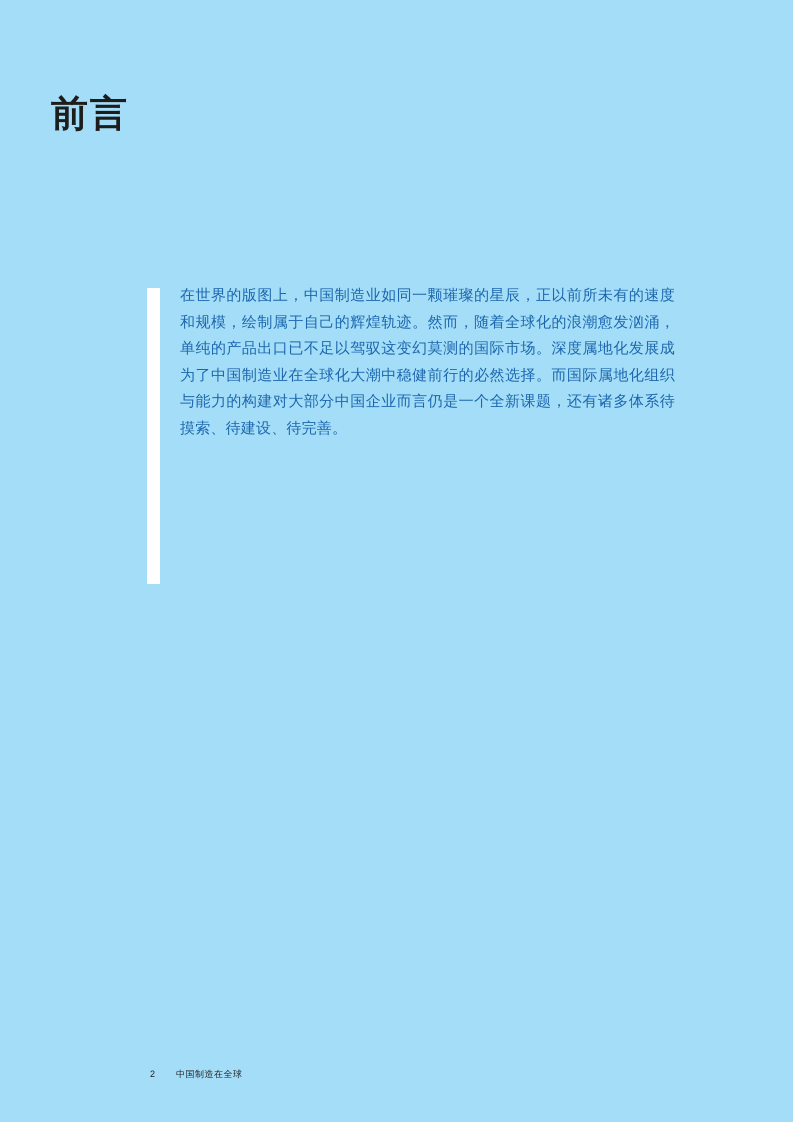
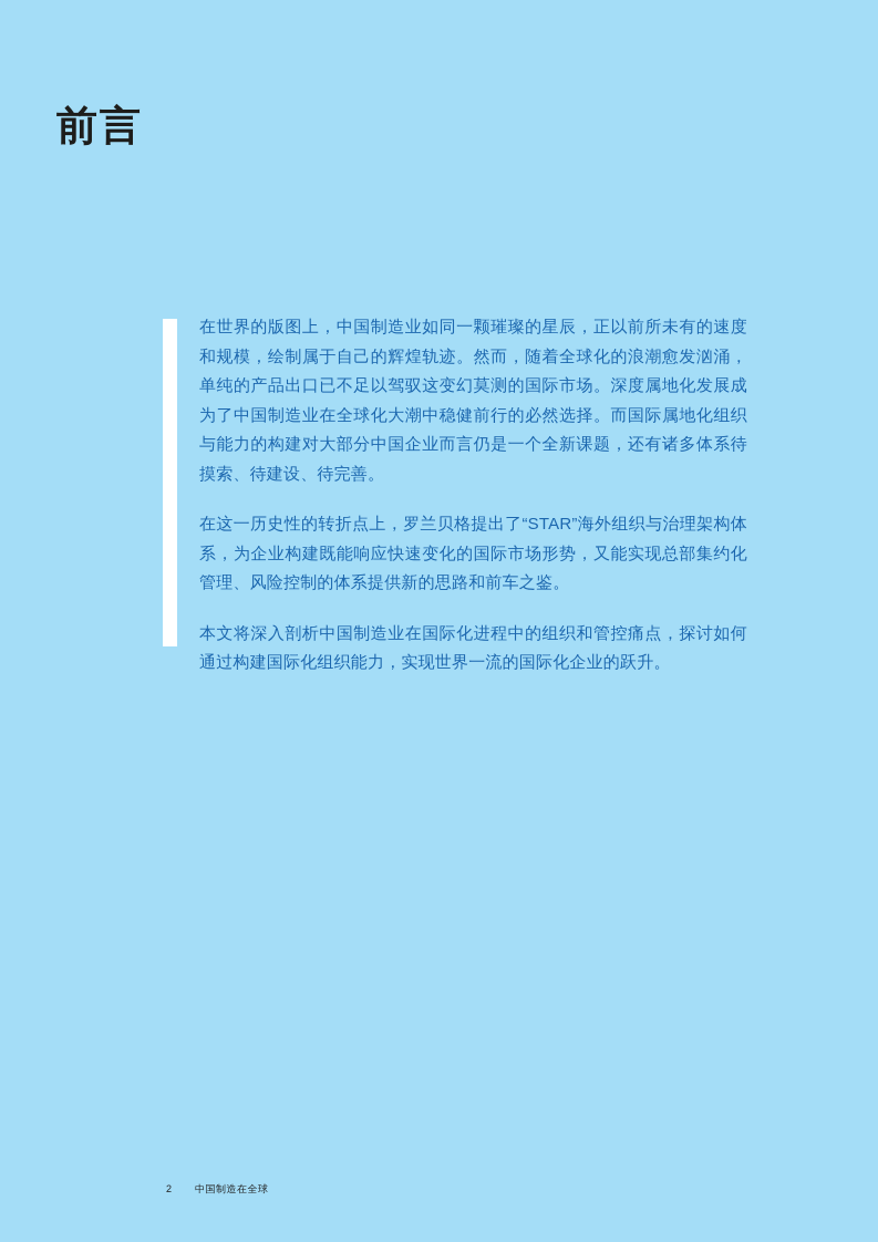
  前言
  在世界的版图上，中国制造业如同一颗璀璨的星辰，正以前所未有的速度和规模，绘制属于自己的辉煌轨迹。然而，随着全球化的浪潮愈发汹涌，单纯的产品出口已不足以驾驭这变幻莫测的国际市场。深度属地化发展成为了中国制造业在全球化大潮中稳健前行的必然选择。而国际属地化组织与能力的构建对大部分中国企业而言仍是一个全新课题，还有诸多体系待摸索、待建设、待完善。
+ 在这一历史性的转折点上，罗兰贝格提出了“STAR”海外组织与治理架构体系，为企业构建既能响应快速变化的国际市场形势，又能实现总部集约化管理、风险控制的体系提供新的思路和前车之鉴。
+ 本文将深入剖析中国制造业在国际化进程中的组织和管控痛点，探讨如何通过构建国际化组织能力，实现世界一流的国际化企业的跃升。
  2
  中国制造在全球
